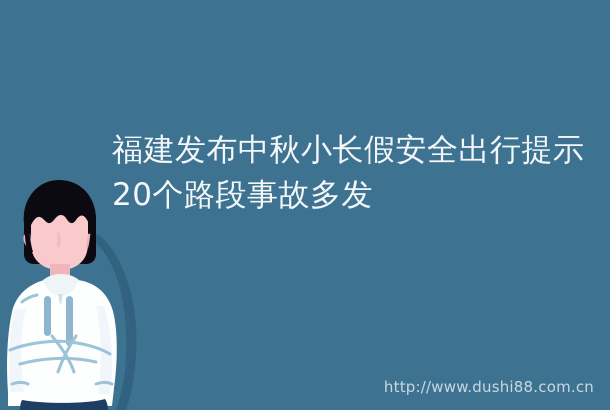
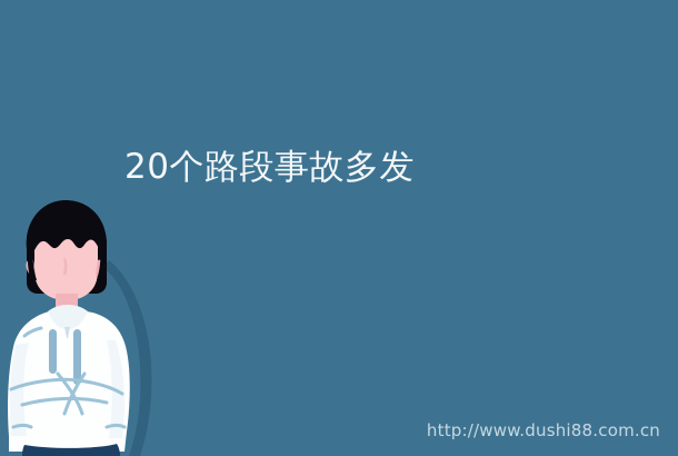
- 福建发布中秋小长假安全出行提示
  20个路段事故多发
  http://www.dushi88.com.cn
